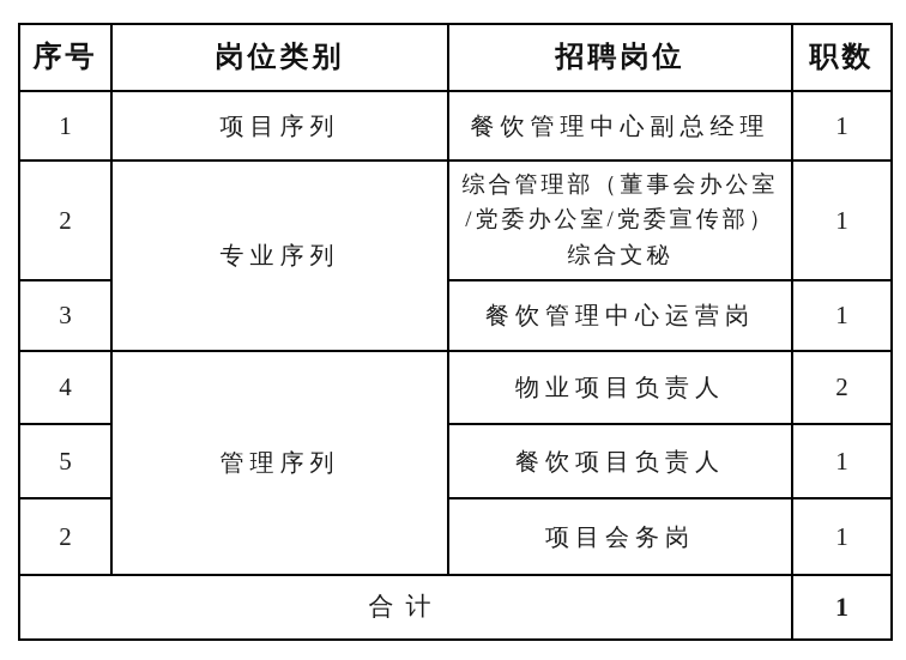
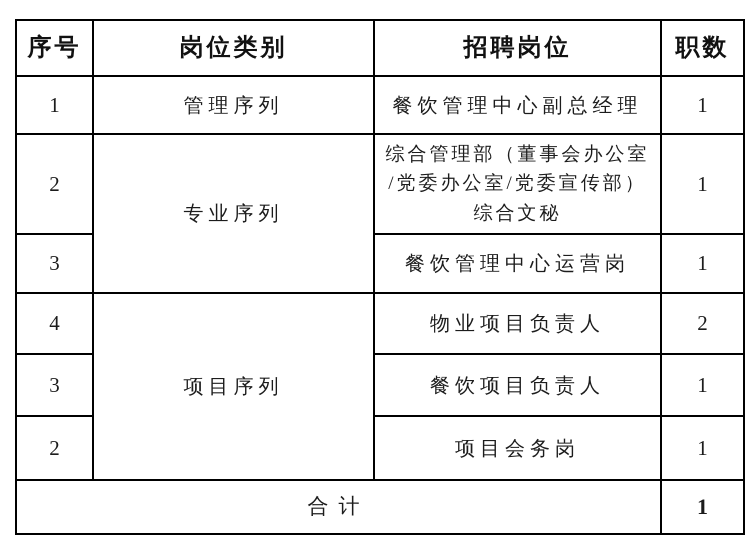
  序号	岗位类别	招聘岗位	职数
- 1	项目序列	餐饮管理中心副总经理	1
+ 1	管理序列	餐饮管理中心副总经理	1
  2	专业序列	综合管理部（董事会办公室 /党委办公室/党委宣传部） 综合文秘	1
  3	餐饮管理中心运营岗	1
- 4	管理序列	物业项目负责人	2
+ 4	项目序列	物业项目负责人	2
- 5	餐饮项目负责人	1
+ 3	餐饮项目负责人	1
  2	项目会务岗	1
  合计	1
